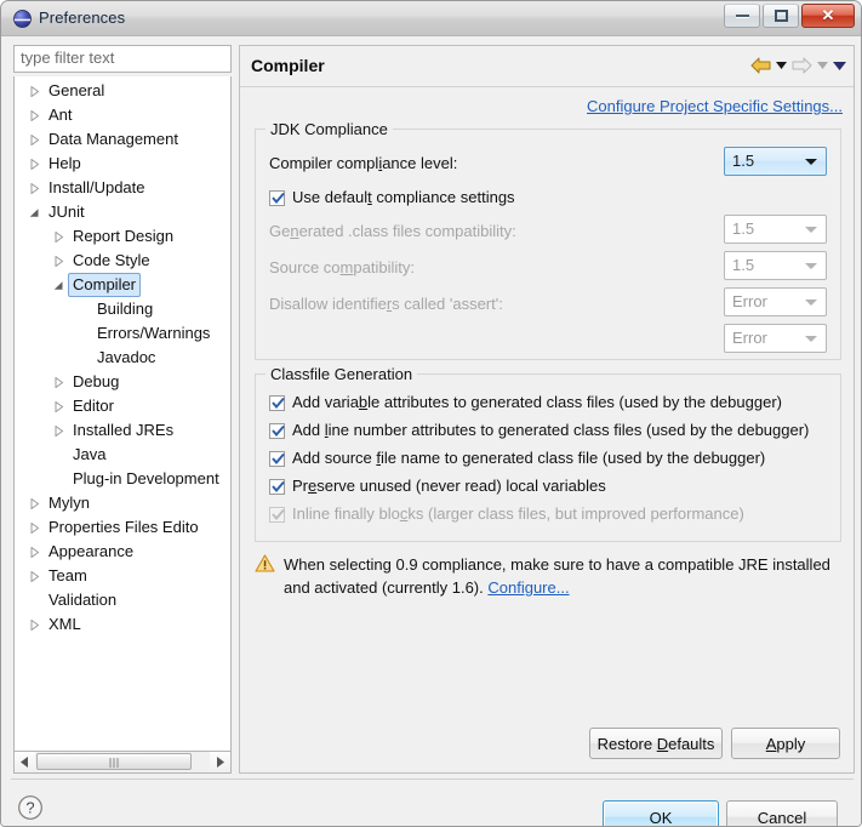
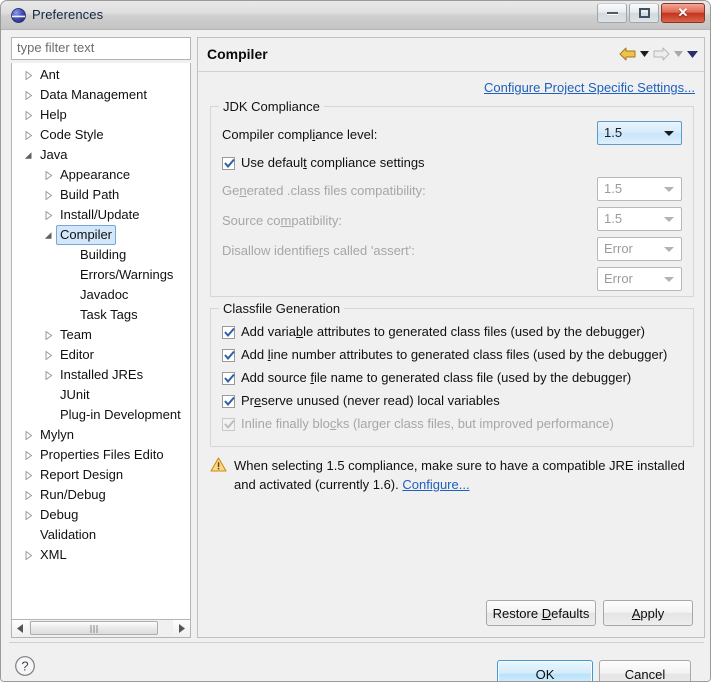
  Preferences
  ✕
  type filter text
- General
  Ant
  Data Management
  Help
- Install/Update
+ Code Style
- JUnit
+ Java
- Report Design
+ Appearance
+ Build Path
- Code Style
+ Install/Update
  Compiler
  Building
  Errors/Warnings
  Javadoc
+ Task Tags
- Debug
+ Team
  Editor
  Installed JREs
- Java
+ JUnit
  Plug-in Development
  Mylyn
  Properties Files Edito
- Appearance
+ Report Design
+ Run/Debug
- Team
+ Debug
  Validation
  XML
  Compiler
  Configure Project Specific Settings...
  JDK Compliance
  Compiler compliance level:
  1.5
  Use default compliance settings
  Generated .class files compatibility:
  1.5
  Source compatibility:
  1.5
  Disallow identifiers called 'assert':
  Error
  Error
  Classfile Generation
  Add variable attributes to generated class files (used by the debugger)
  Add line number attributes to generated class files (used by the debugger)
  Add source file name to generated class file (used by the debugger)
  Preserve unused (never read) local variables
  Inline finally blocks (larger class files, but improved performance)
- When selecting 0.9 compliance, make sure to have a compatible JRE installed and activated (currently 1.6). Configure...
+ When selecting 1.5 compliance, make sure to have a compatible JRE installed and activated (currently 1.6). Configure...
  Restore Defaults
  Apply
  ?
  OK
  Cancel
